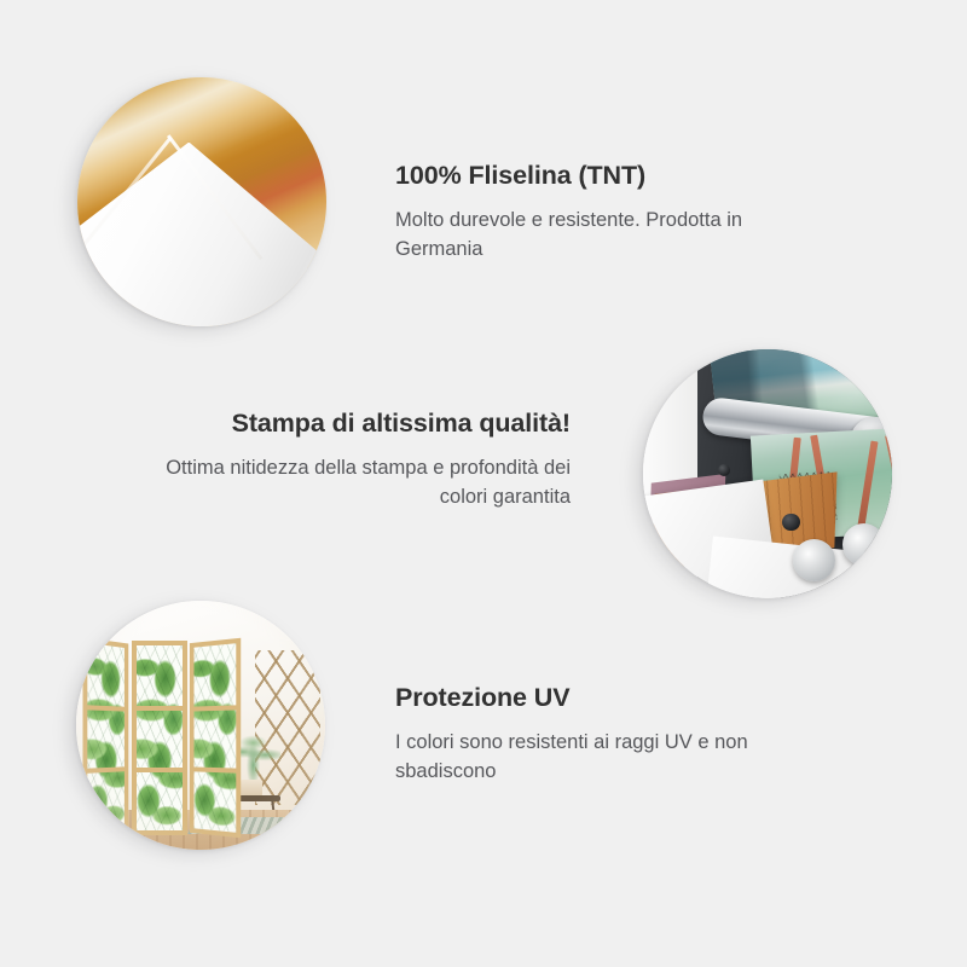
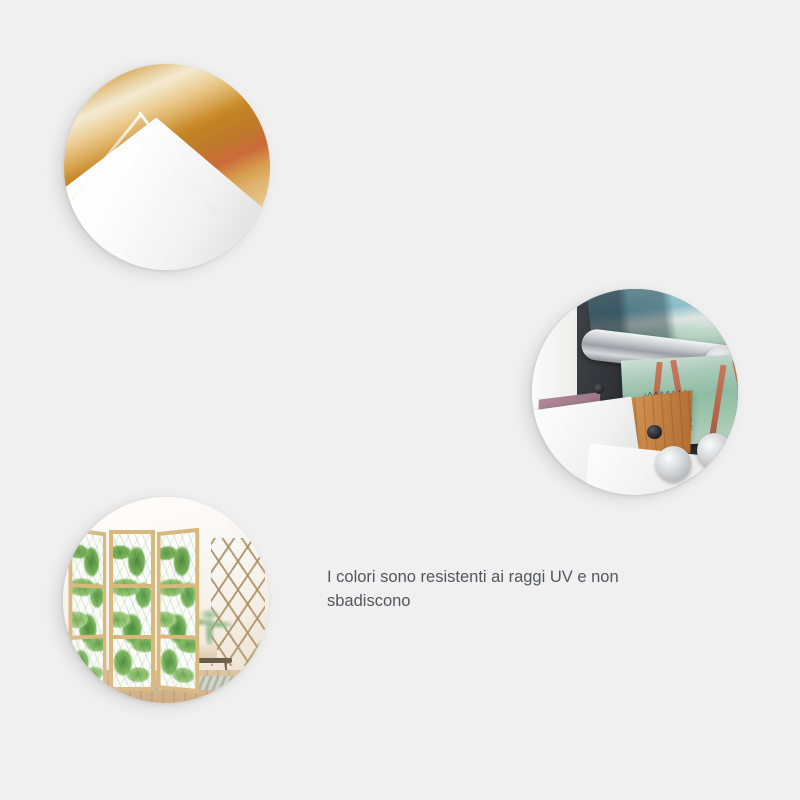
- 100% Fliselina (TNT)
- Molto durevole e resistente. Prodotta in Germania
- Stampa di altissima qualità!
- Ottima nitidezza della stampa e profondità dei colori garantita
- Protezione UV
  I colori sono resistenti ai raggi UV e non sbadiscono
